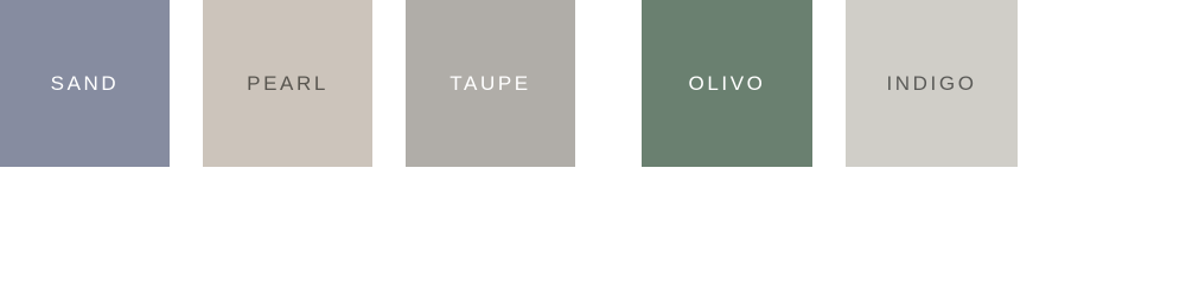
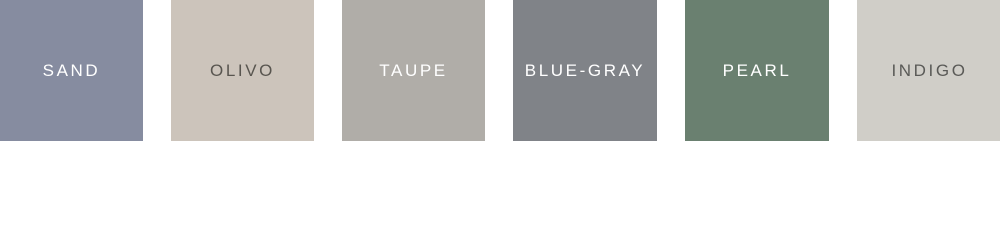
  SAND
- PEARL
+ OLIVO
  TAUPE
+ BLUE-GRAY
- OLIVO
+ PEARL
  INDIGO
